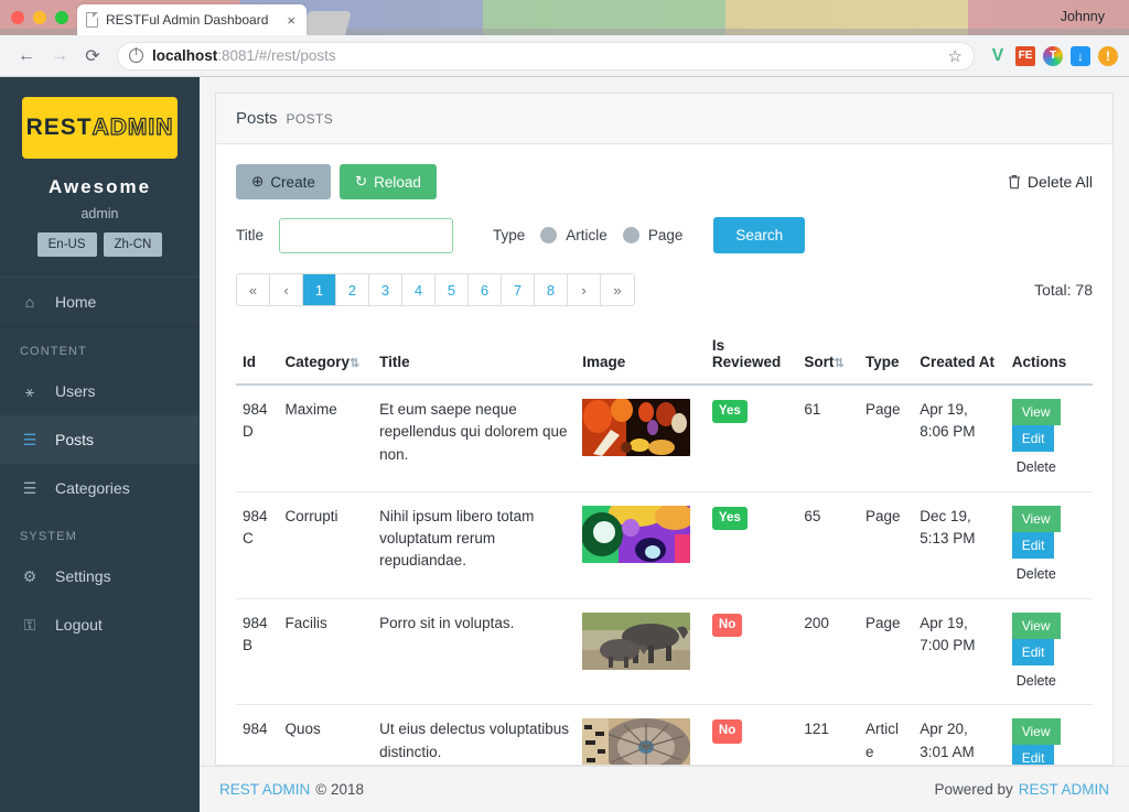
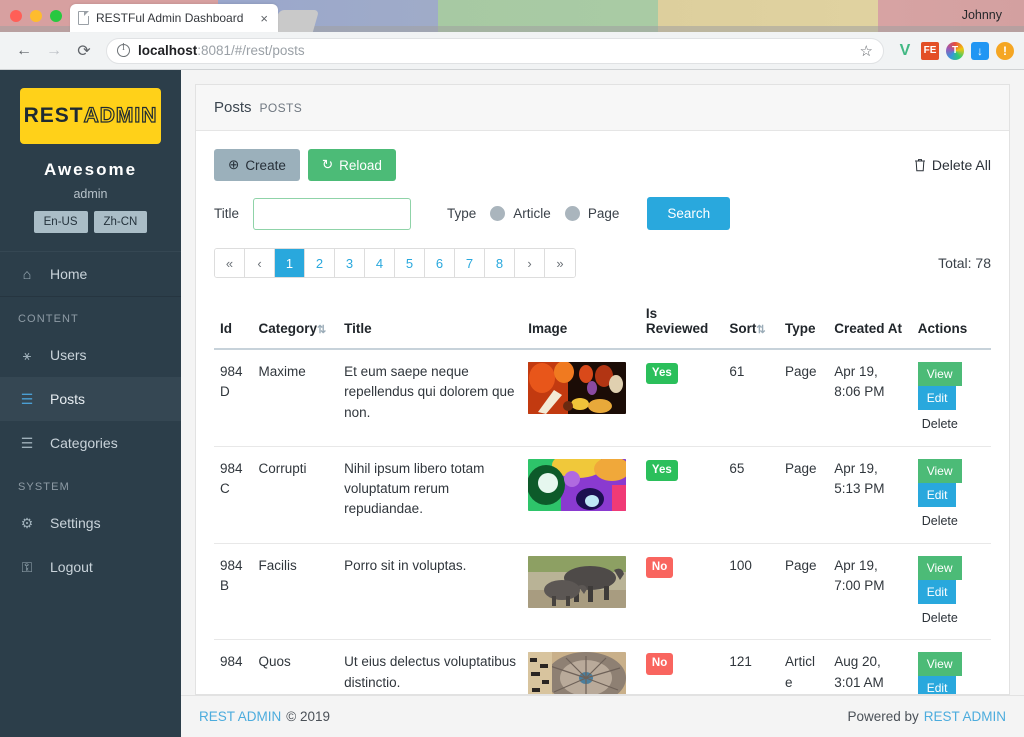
  RESTFul Admin Dashboard
  ×
  Johnny
  ←
  →
  ⟳
  localhost:8081/#/rest/posts
  ☆
  V
  FE
  T
  ↓
  !
  REST
  ADMIN
  Awesome
  admin
  En-US
  Zh-CN
  ⌂
  Home
  CONTENT
  ⚹
  Users
  ☰
  Posts
  ☰
  Categories
  SYSTEM
  ⚙
  Settings
  ⚿
  Logout
  Posts
  POSTS
  ⊕
  Create
  ↻
  Reload
  Delete All
  Title
  Type
  Article
  Page
  Search
  «
  ‹
  1
  2
  3
  4
  5
  6
  7
  8
  ›
  »
  Total: 78
  Id	Category⇅	Title	Image	Is Reviewed	Sort⇅	Type	Created At	Actions
  984D	Maxime	Et eum saepe neque repellendus qui dolorem que non.		Yes	61	Page	Apr 19, 8:06 PM	View Edit Delete
- 984C	Corrupti	Nihil ipsum libero totam voluptatum rerum repudiandae.		Yes	65	Page	Dec 19, 5:13 PM	View Edit Delete
+ 984C	Corrupti	Nihil ipsum libero totam voluptatum rerum repudiandae.		Yes	65	Page	Apr 19, 5:13 PM	View Edit Delete
- 984B	Facilis	Porro sit in voluptas.		No	200	Page	Apr 19, 7:00 PM	View Edit Delete
+ 984B	Facilis	Porro sit in voluptas.		No	100	Page	Apr 19, 7:00 PM	View Edit Delete
- 984	Quos	Ut eius delectus voluptatibus distinctio.		No	121	Article	Apr 20, 3:01 AM	View Edit
+ 984	Quos	Ut eius delectus voluptatibus distinctio.		No	121	Article	Aug 20, 3:01 AM	View Edit
  REST ADMIN
- © 2018
+ © 2019
  Powered by
  REST ADMIN
